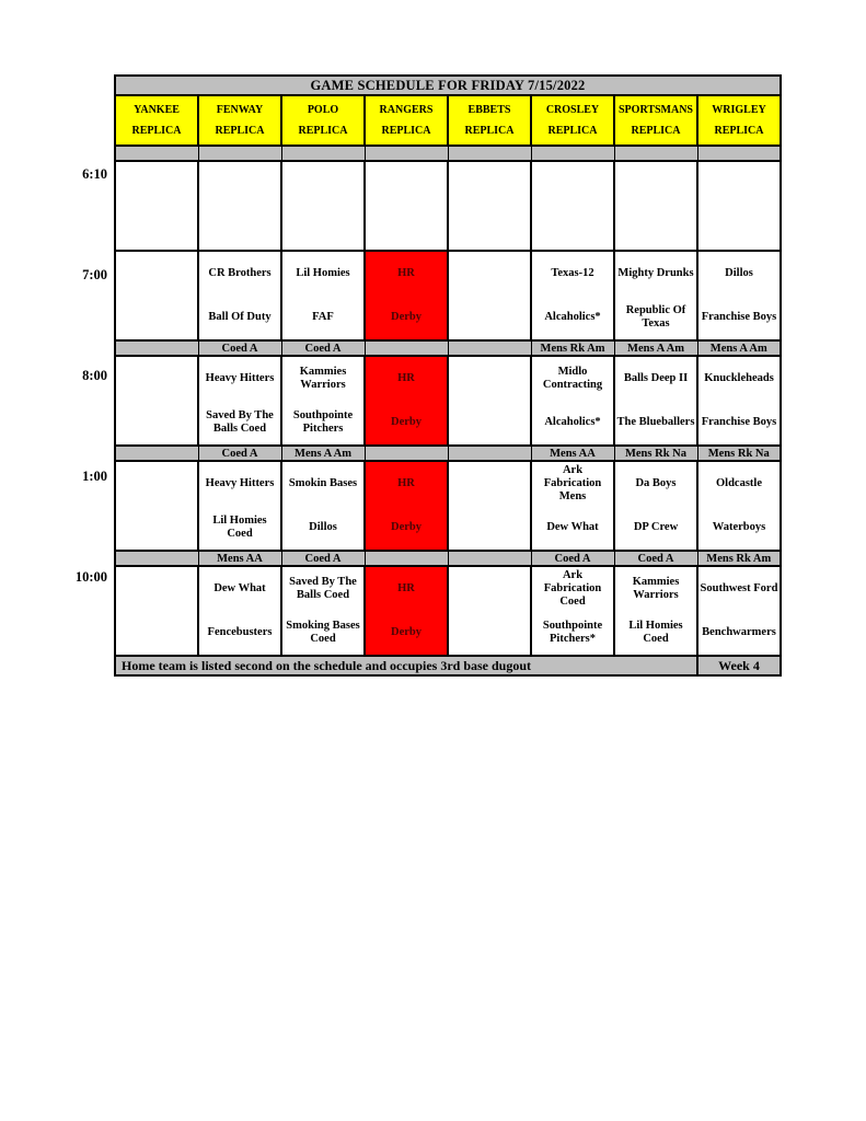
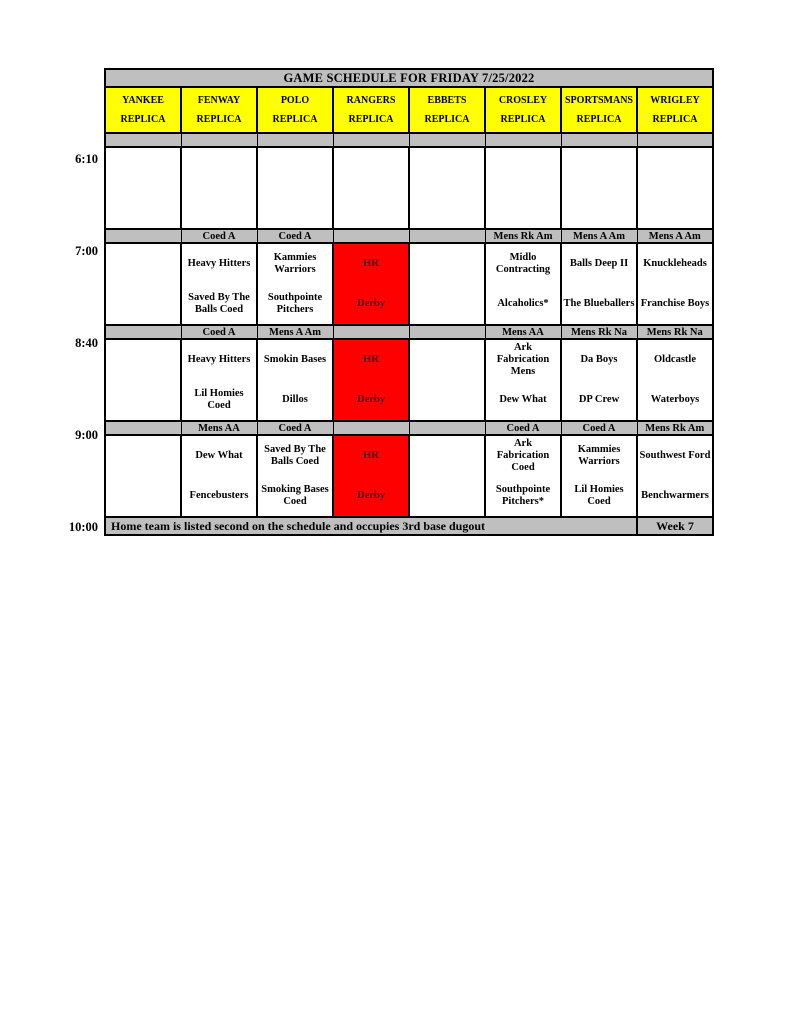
  6:10
  7:00
- 8:00
+ 8:40
- 1:00
+ 9:00
  10:00
- GAME SCHEDULE FOR FRIDAY 7/15/2022
+ GAME SCHEDULE FOR FRIDAY 7/25/2022
  YANKEEREPLICA	FENWAYREPLICA	POLOREPLICA	RANGERSREPLICA	EBBETSREPLICA	CROSLEYREPLICA	SPORTSMANSREPLICA	WRIGLEYREPLICA
- 	CR BrothersBall Of Duty	Lil HomiesFAF	HRDerby		Texas-12Alcaholics*	Mighty DrunksRepublic Of Texas	DillosFranchise Boys
  	Coed A	Coed A			Mens Rk Am	Mens A Am	Mens A Am
  	Heavy HittersSaved By The Balls Coed	Kammies WarriorsSouthpointe Pitchers	HRDerby		Midlo ContractingAlcaholics*	Balls Deep IIThe Blueballers	KnuckleheadsFranchise Boys
  	Coed A	Mens A Am			Mens AA	Mens Rk Na	Mens Rk Na
  	Heavy HittersLil Homies Coed	Smokin BasesDillos	HRDerby		Ark Fabrication MensDew What	Da BoysDP Crew	OldcastleWaterboys
  	Mens AA	Coed A			Coed A	Coed A	Mens Rk Am
  	Dew WhatFencebusters	Saved By The Balls CoedSmoking Bases Coed	HRDerby		Ark Fabrication CoedSouthpointe Pitchers*	Kammies WarriorsLil Homies Coed	Southwest FordBenchwarmers
- Home team is listed second on the schedule and occupies 3rd base dugout	Week 4
+ Home team is listed second on the schedule and occupies 3rd base dugout	Week 7
